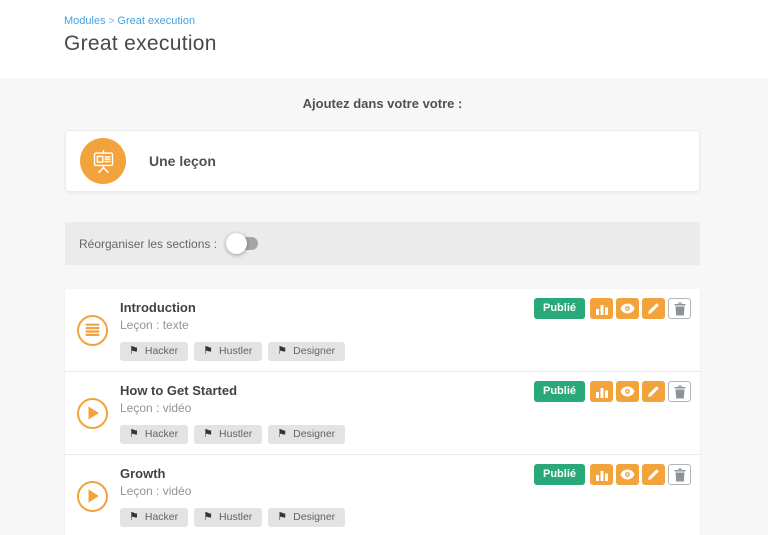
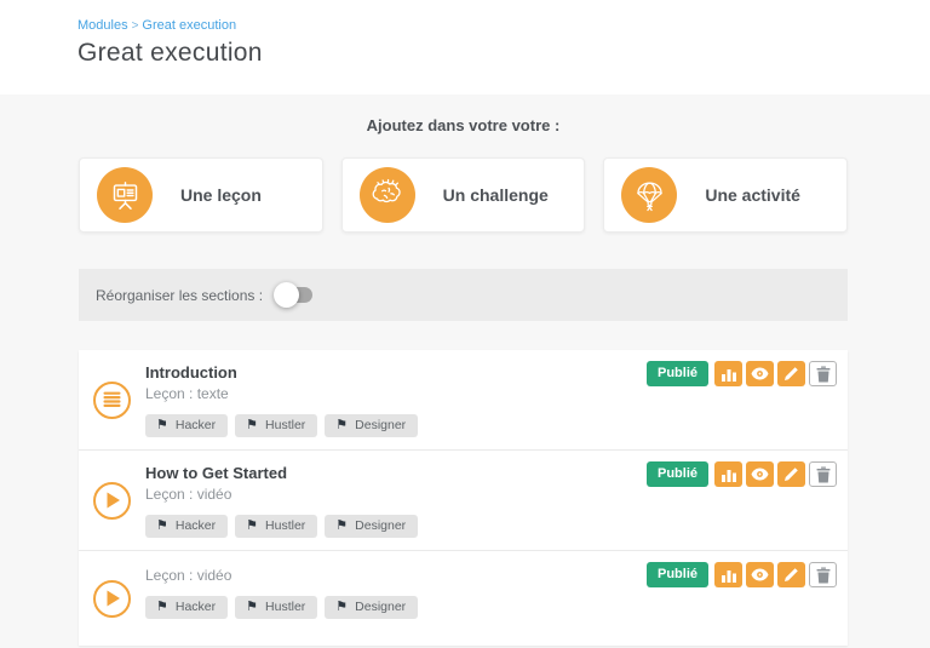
  Modules > Great execution
  Great execution
  Ajoutez dans votre votre :
  Une leçon
+ Un challenge
+ Une activité
  Réorganiser les sections :
  Introduction
  Leçon : texte
  ⚑
  Hacker
  ⚑
  Hustler
  ⚑
  Designer
  Publié
  How to Get Started
  Leçon : vidéo
  ⚑
  Hacker
  ⚑
  Hustler
  ⚑
  Designer
  Publié
- Growth
  Leçon : vidéo
  ⚑
  Hacker
  ⚑
  Hustler
  ⚑
  Designer
  Publié
